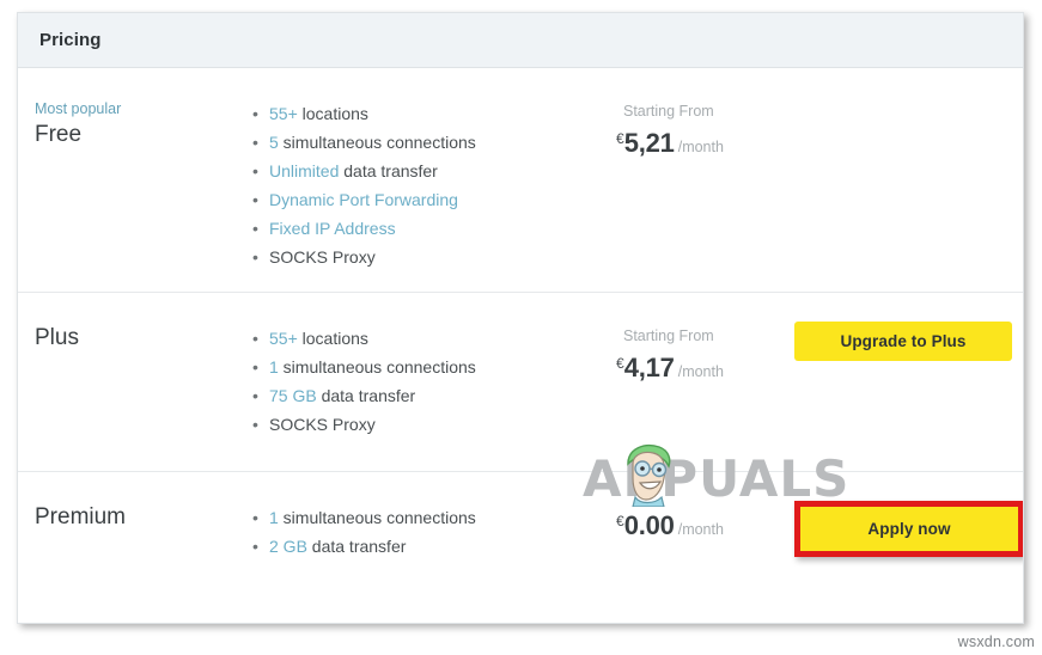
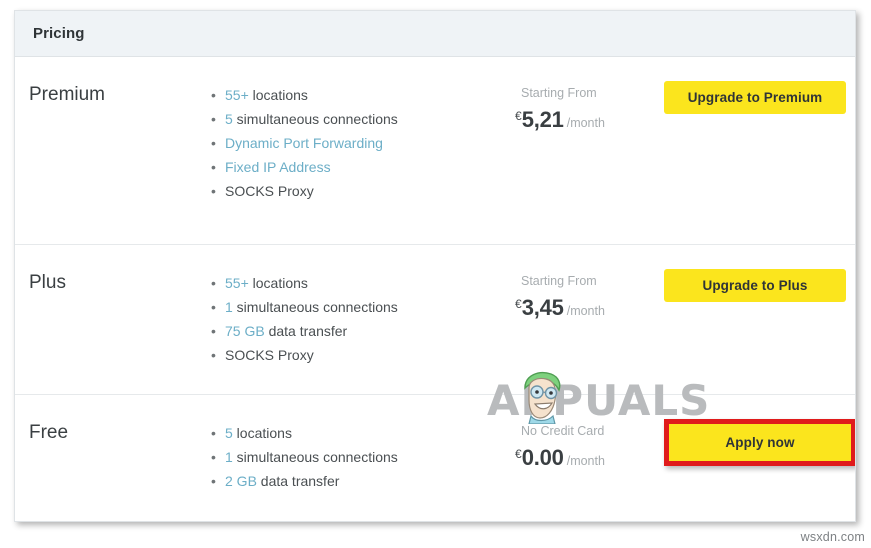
  Pricing
- Most popular
- Free
+ Premium
  55+ locations
  5 simultaneous connections
- Unlimited data transfer
  Dynamic Port Forwarding
  Fixed IP Address
  SOCKS Proxy
  Starting From
  €5,21 /month
+ Upgrade to Premium
  Plus
  55+ locations
  1 simultaneous connections
  75 GB data transfer
  SOCKS Proxy
  Starting From
- €4,17 /month
+ €3,45 /month
  Upgrade to Plus
- Premium
+ Free
+ 5 locations
  1 simultaneous connections
  2 GB data transfer
+ No Credit Card
  €0.00 /month
  Apply now
  APUALS
  wsxdn.com
